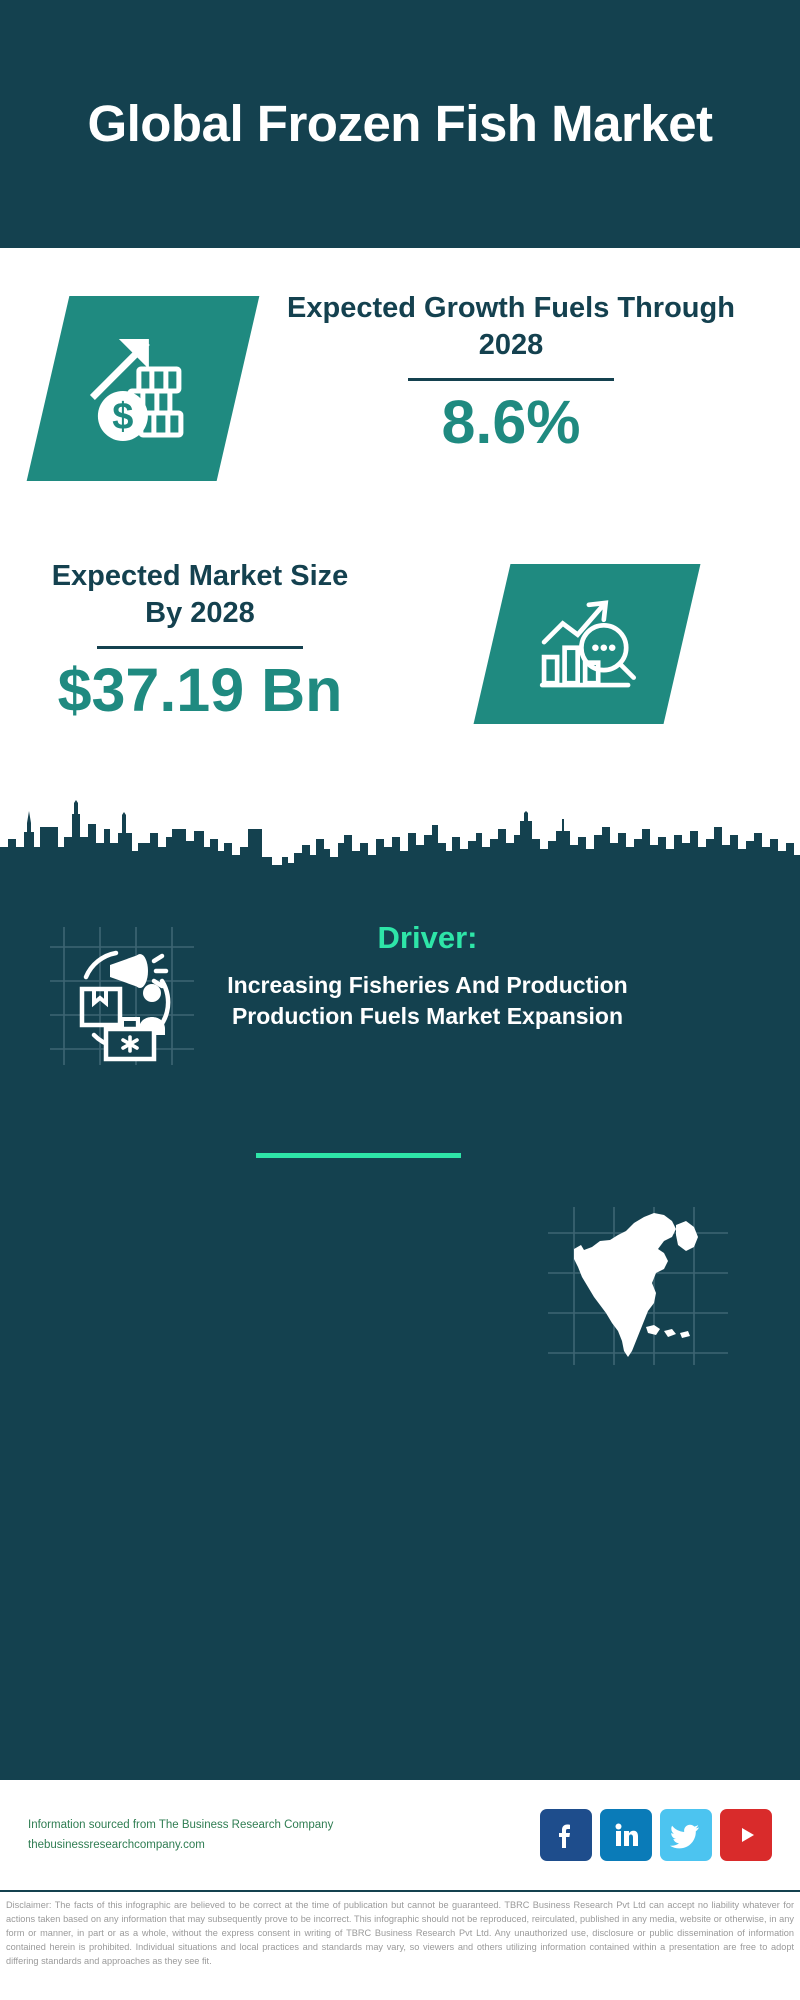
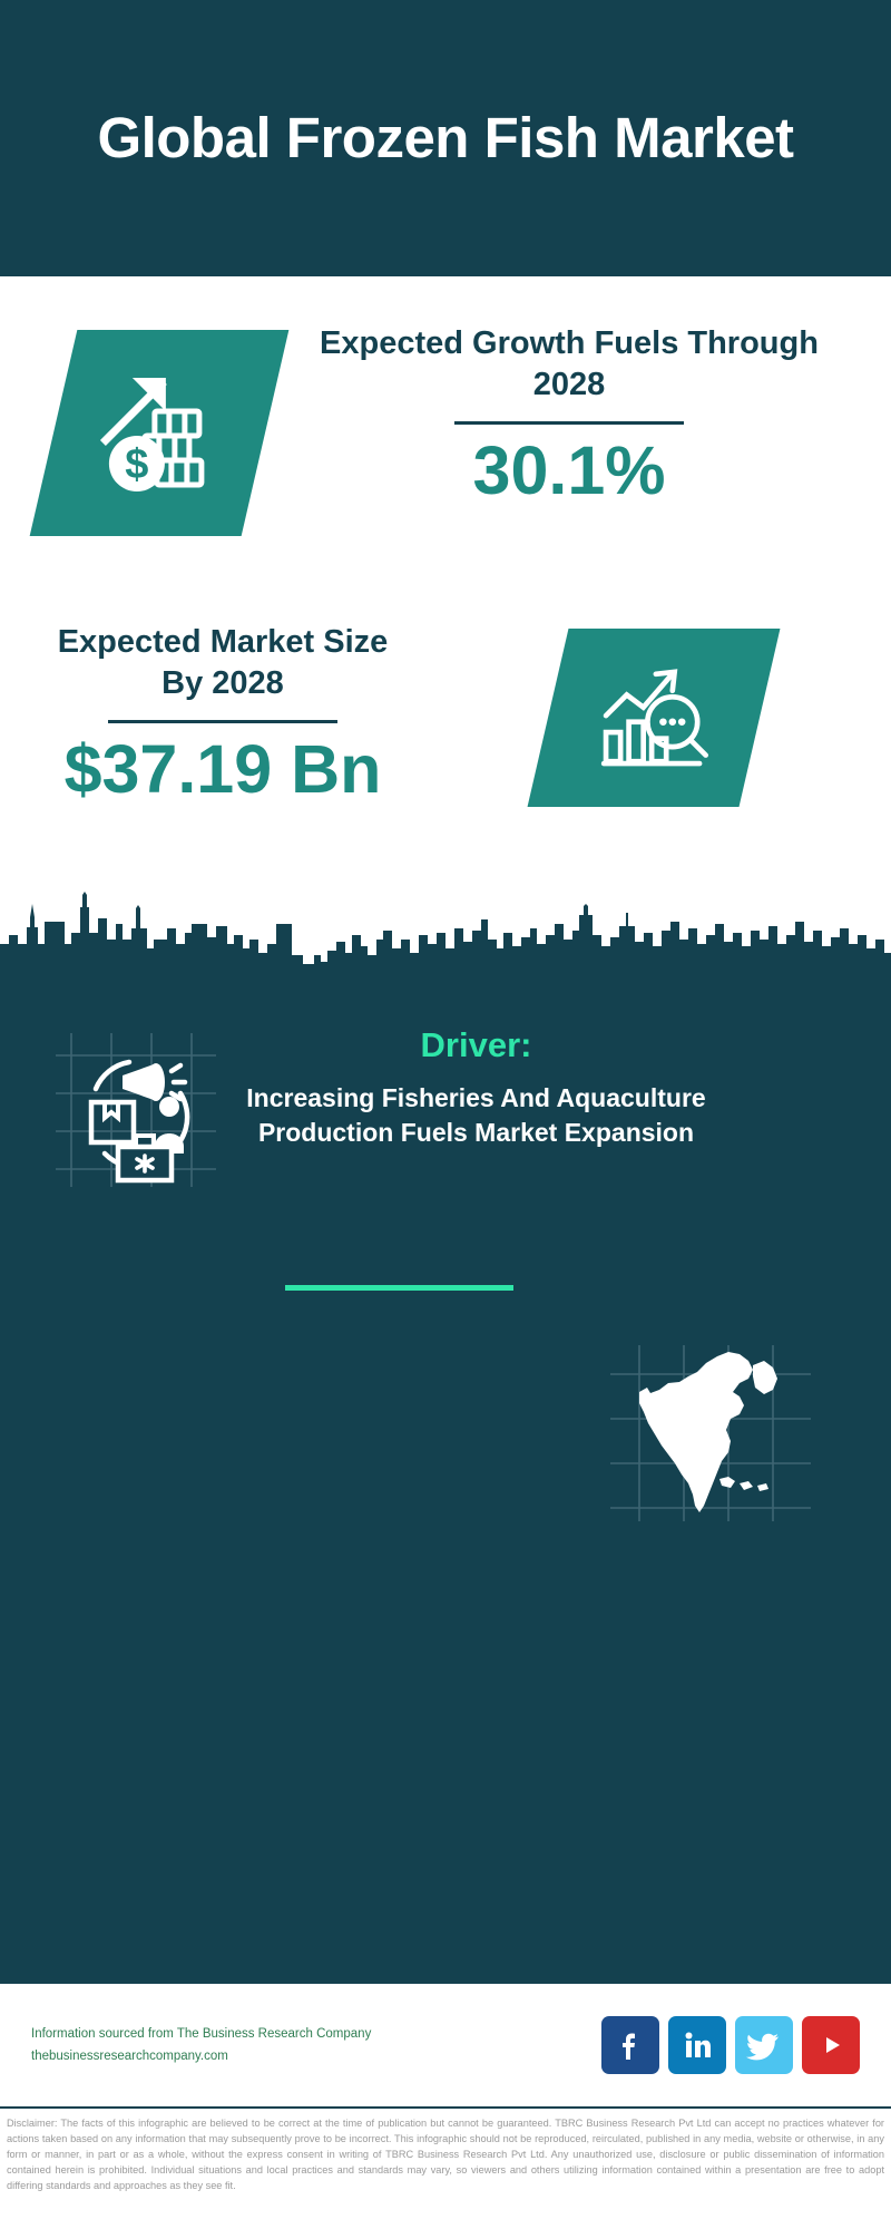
  Global Frozen Fish Market
  Expected Growth Fuels Through 2028
- 8.6%
+ 30.1%
  Expected Market Size By 2028
  $37.19 Bn
  Driver:
- Increasing Fisheries And Production Production Fuels Market Expansion
+ Increasing Fisheries And Aquaculture Production Fuels Market Expansion
  Information sourced from The Business Research Company
  thebusinessresearchcompany.com
- Disclaimer: The facts of this infographic are believed to be correct at the time of publication but cannot be guaranteed. TBRC Business Research Pvt Ltd can accept no liability whatever for actions taken based on any information that may subsequently prove to be incorrect. This infographic should not be reproduced, reirculated, published in any media, website or otherwise, in any form or manner, in part or as a whole, without the express consent in writing of TBRC Business Research Pvt Ltd. Any unauthorized use, disclosure or public dissemination of information contained herein is prohibited. Individual situations and local practices and standards may vary, so viewers and others utilizing information contained within a presentation are free to adopt differing standards and approaches as they see fit.
+ Disclaimer: The facts of this infographic are believed to be correct at the time of publication but cannot be guaranteed. TBRC Business Research Pvt Ltd can accept no practices whatever for actions taken based on any information that may subsequently prove to be incorrect. This infographic should not be reproduced, reirculated, published in any media, website or otherwise, in any form or manner, in part or as a whole, without the express consent in writing of TBRC Business Research Pvt Ltd. Any unauthorized use, disclosure or public dissemination of information contained herein is prohibited. Individual situations and local practices and standards may vary, so viewers and others utilizing information contained within a presentation are free to adopt differing standards and approaches as they see fit.
